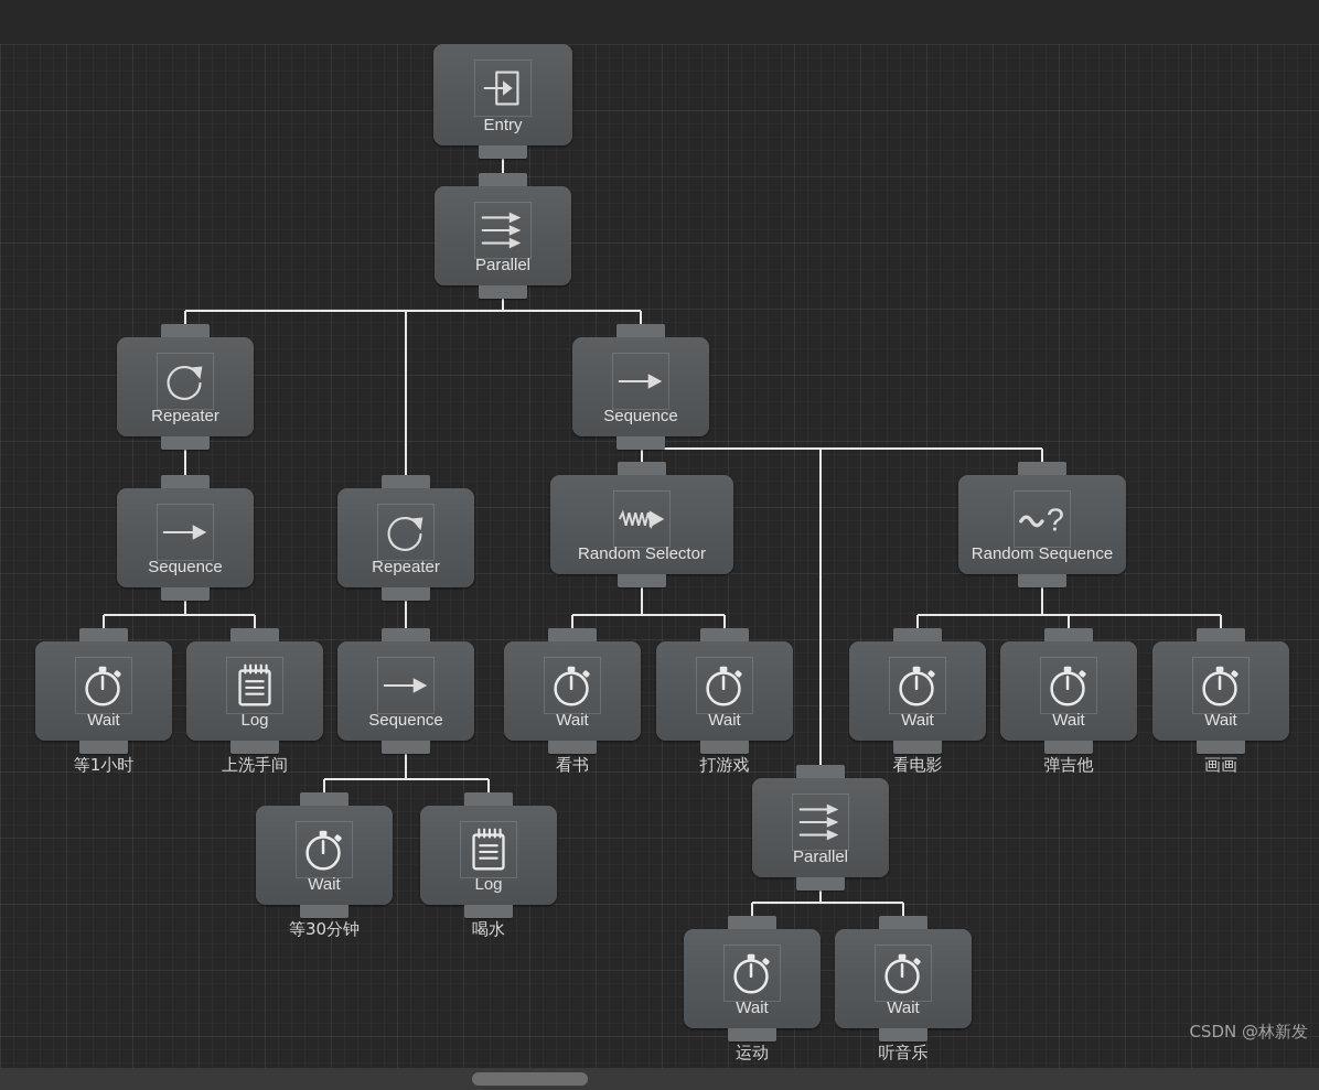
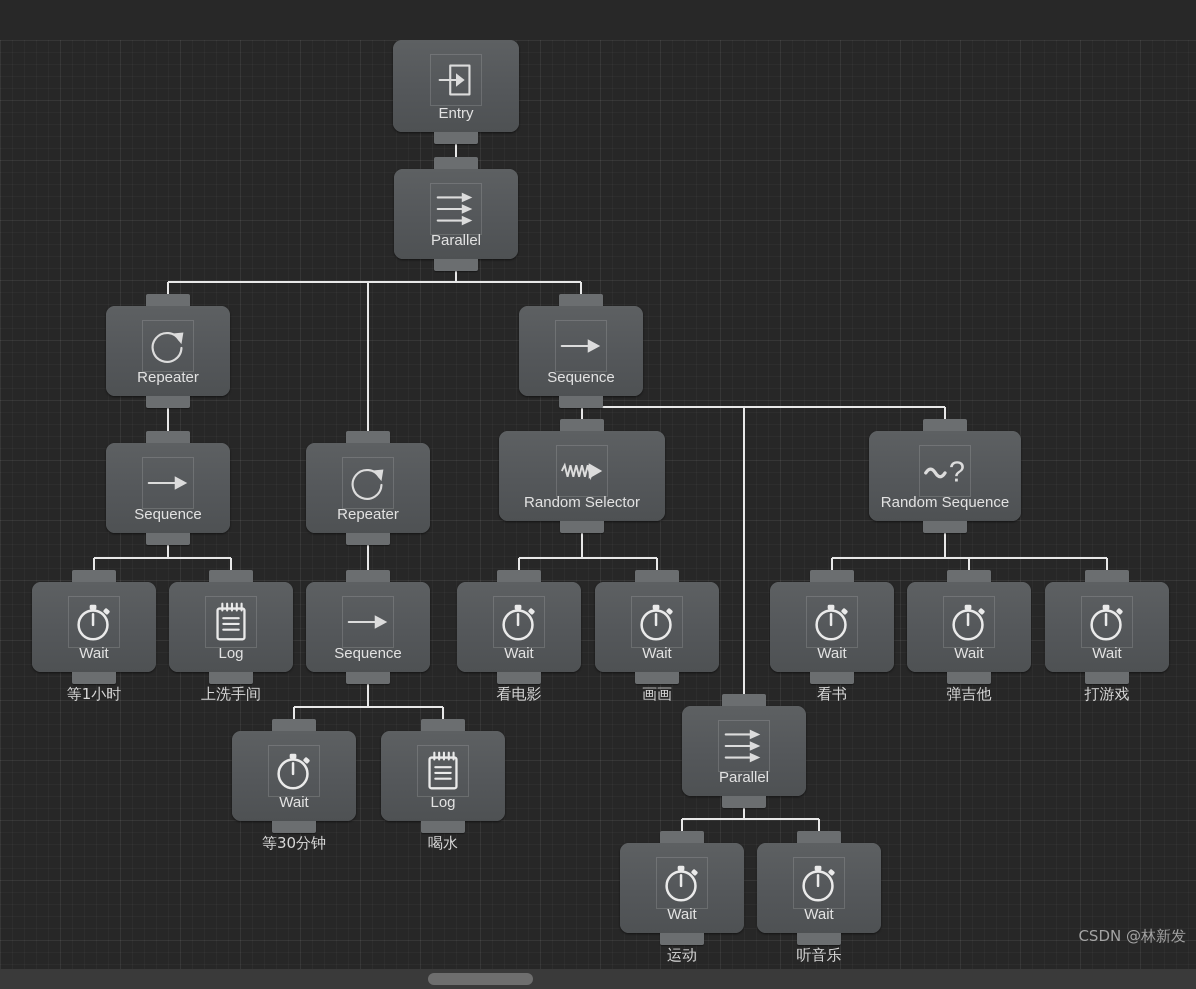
  Entry
  Parallel
  Repeater
  Sequence
  Sequence
  Repeater
  Random Selector
  ?
  Random Sequence
  Wait
  等1小时
  Log
  上洗手间
  Sequence
  Wait
- 看书
+ 看电影
  Wait
- 打游戏
+ 画画
  Wait
- 看电影
+ 看书
  Wait
  弹吉他
  Wait
- 画画
+ 打游戏
  Wait
  等30分钟
  Log
  喝水
  Parallel
  Wait
  运动
  Wait
  听音乐
  CSDN @林新发
